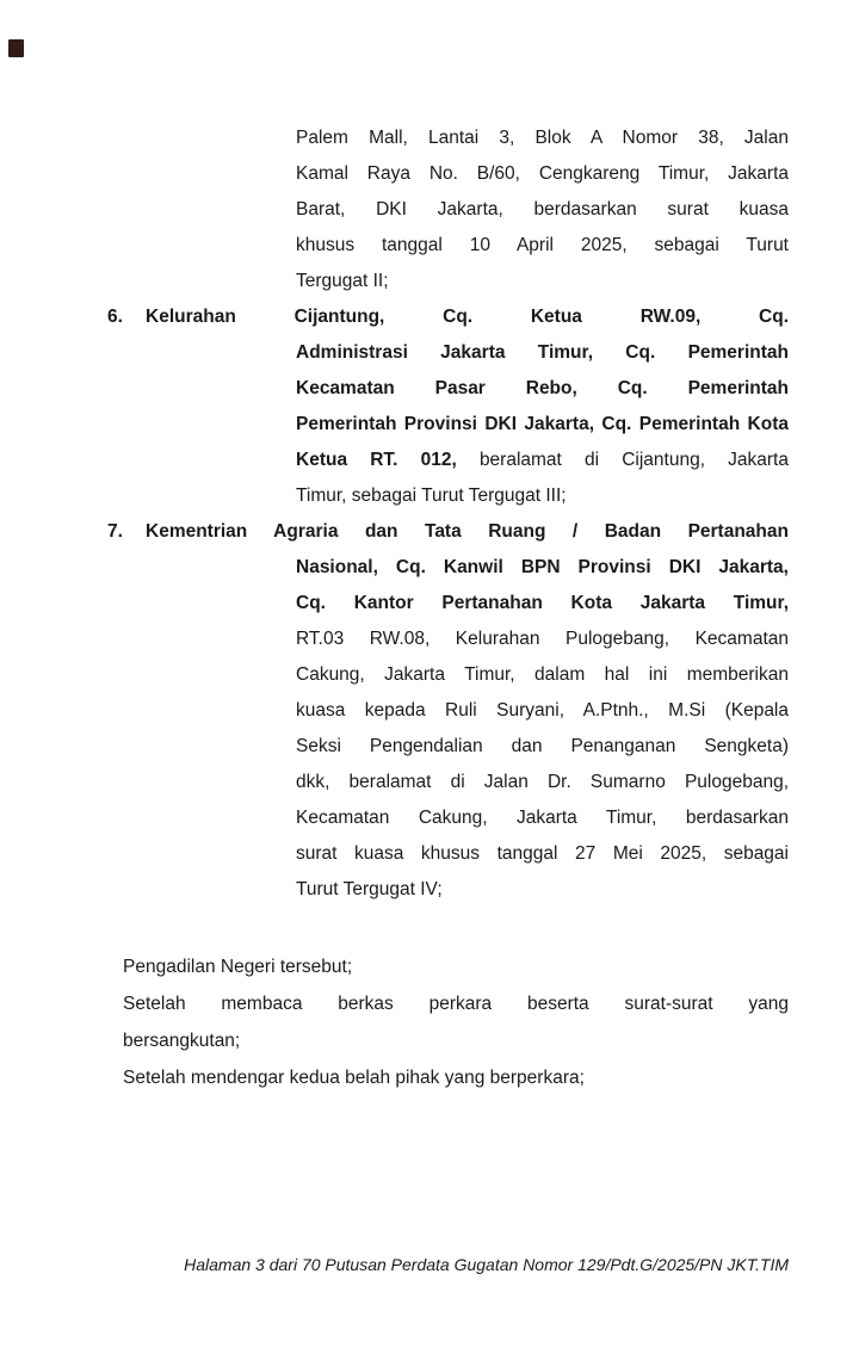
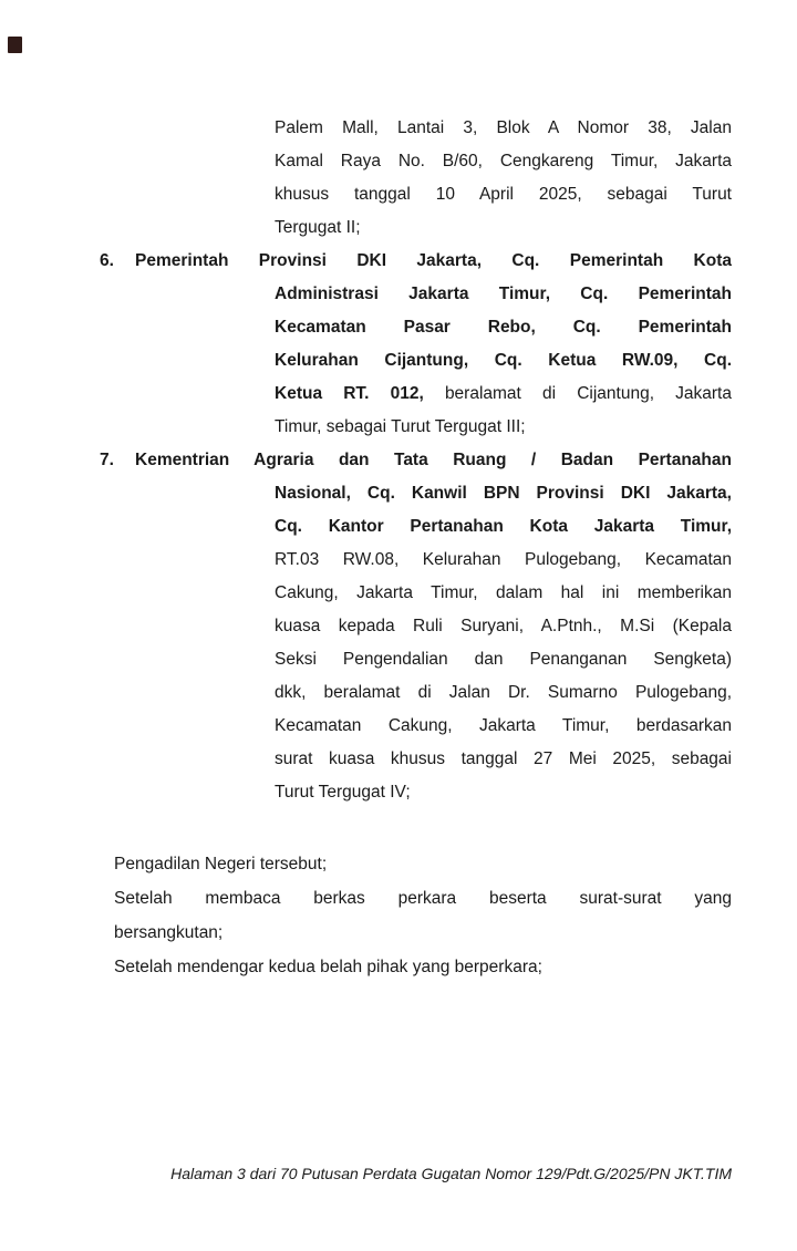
  Palem Mall, Lantai 3, Blok A Nomor 38, Jalan
  Kamal Raya No. B/60, Cengkareng Timur, Jakarta
- Barat, DKI Jakarta, berdasarkan surat kuasa
  khusus tanggal 10 April 2025, sebagai Turut
  Tergugat II;
  6.
- Kelurahan Cijantung, Cq. Ketua RW.09, Cq.
+ Pemerintah Provinsi DKI Jakarta, Cq. Pemerintah Kota
  Administrasi Jakarta Timur, Cq. Pemerintah
  Kecamatan Pasar Rebo, Cq. Pemerintah
- Pemerintah Provinsi DKI Jakarta, Cq. Pemerintah Kota
+ Kelurahan Cijantung, Cq. Ketua RW.09, Cq.
  Ketua RT. 012, beralamat di Cijantung, Jakarta
  Timur, sebagai Turut Tergugat III;
  7.
  Kementrian Agraria dan Tata Ruang / Badan Pertanahan
  Nasional, Cq. Kanwil BPN Provinsi DKI Jakarta,
  Cq. Kantor Pertanahan Kota Jakarta Timur,
  RT.03 RW.08, Kelurahan Pulogebang, Kecamatan
  Cakung, Jakarta Timur, dalam hal ini memberikan
  kuasa kepada Ruli Suryani, A.Ptnh., M.Si (Kepala
  Seksi Pengendalian dan Penanganan Sengketa)
  dkk, beralamat di Jalan Dr. Sumarno Pulogebang,
  Kecamatan Cakung, Jakarta Timur, berdasarkan
  surat kuasa khusus tanggal 27 Mei 2025, sebagai
  Turut Tergugat IV;
  Pengadilan Negeri tersebut;
  Setelah membaca berkas perkara beserta surat-surat yang
  bersangkutan;
  Setelah mendengar kedua belah pihak yang berperkara;
  Halaman 3 dari 70 Putusan Perdata Gugatan Nomor 129/Pdt.G/2025/PN JKT.TIM
